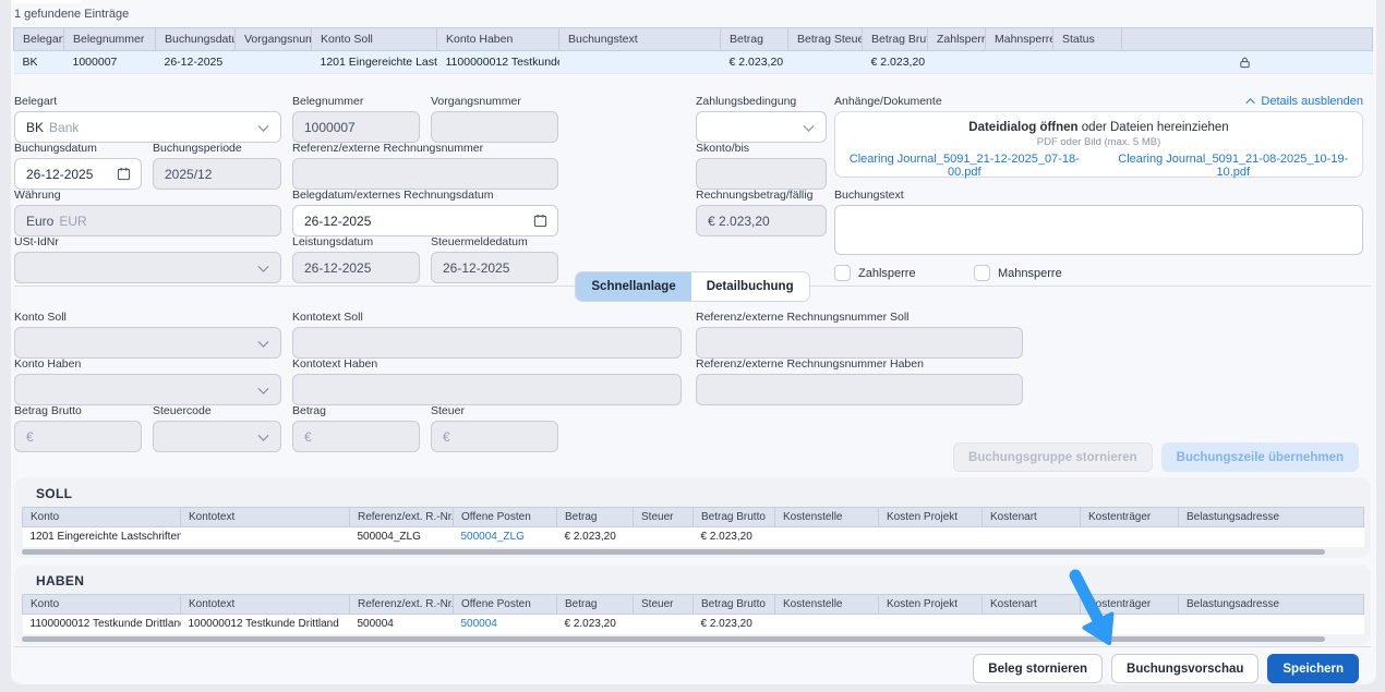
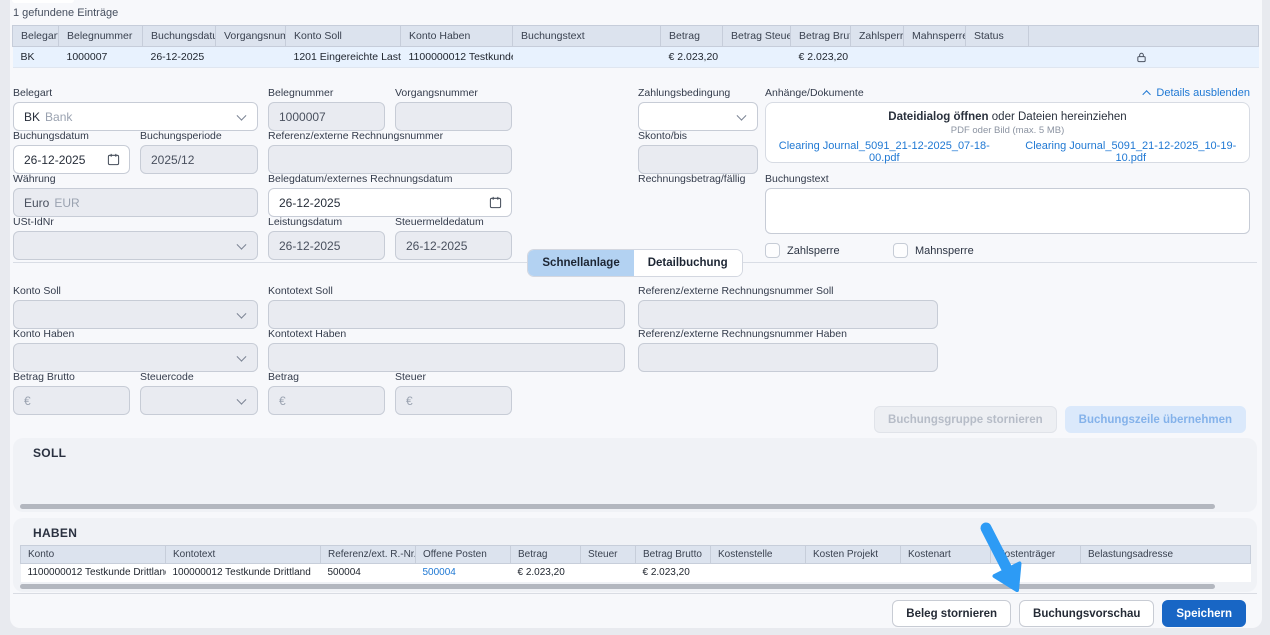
  1 gefundene Einträge
  Belegar	Belegnummer	Buchungsdat	Vorgangsnum	Konto Soll	Konto Haben	Buchungstext	Betrag	Betrag Steue	Betrag Bru	Zahlsperr	Mahnsperr	Status
  BK	1000007	26-12-2025		1201 Eingereichte Last	1100000012 Testkund		€ 2.023,20		€ 2.023,20
  Belegart
  BK
  Bank
  Belegnummer
  1000007
  Vorgangsnummer
  Zahlungsbedingung
  Anhänge/Dokumente
  Details ausblenden
  Dateidialog öffnen oder Dateien hereinziehen
  PDF oder Bild (max. 5 MB)
  Clearing Journal_5091_21-12-2025_07-18-00.pdf
- Clearing Journal_5091_21-08-2025_10-19-10.pdf
+ Clearing Journal_5091_21-12-2025_10-19-10.pdf
  Buchungsdatum
  26-12-2025
  Buchungsperiode
  2025/12
  Referenz/externe Rechnungsnummer
  Skonto/bis
  Währung
  Euro
  EUR
  Belegdatum/externes Rechnungsdatum
  26-12-2025
  Rechnungsbetrag/fällig
- € 2.023,20
  Buchungstext
  Zahlsperre
  Mahnsperre
  USt-IdNr
  Leistungsdatum
  26-12-2025
  Steuermeldedatum
  26-12-2025
  Schnellanlage
  Detailbuchung
  Konto Soll
  Kontotext Soll
  Referenz/externe Rechnungsnummer Soll
  Konto Haben
  Kontotext Haben
  Referenz/externe Rechnungsnummer Haben
  Betrag Brutto
  €
  Steuercode
  Betrag
  €
  Steuer
  €
  Buchungsgruppe stornieren
  Buchungszeile übernehmen
  SOLL
- Konto	Kontotext	Referenz/ext. R.-Nr.	Offene Posten	Betrag	Steuer	Betrag Brutto	Kostenstelle	Kosten Projekt	Kostenart	Kostenträger	Belastungsadresse
- 1201 Eingereichte Lastschriften		500004_ZLG	500004_ZLG	€ 2.023,20		€ 2.023,20
  HABEN
  Konto	Kontotext	Referenz/ext. R.-Nr.	Offene Posten	Betrag	Steuer	Betrag Brutto	Kostenstelle	Kosten Projekt	Kostenart	ostenträger	Belastungsadresse
  1100000012 Testkunde Drittlan	100000012 Testkunde Drittland	500004	500004	€ 2.023,20		€ 2.023,20
  Beleg stornieren
  Buchungsvorschau
  Speichern
